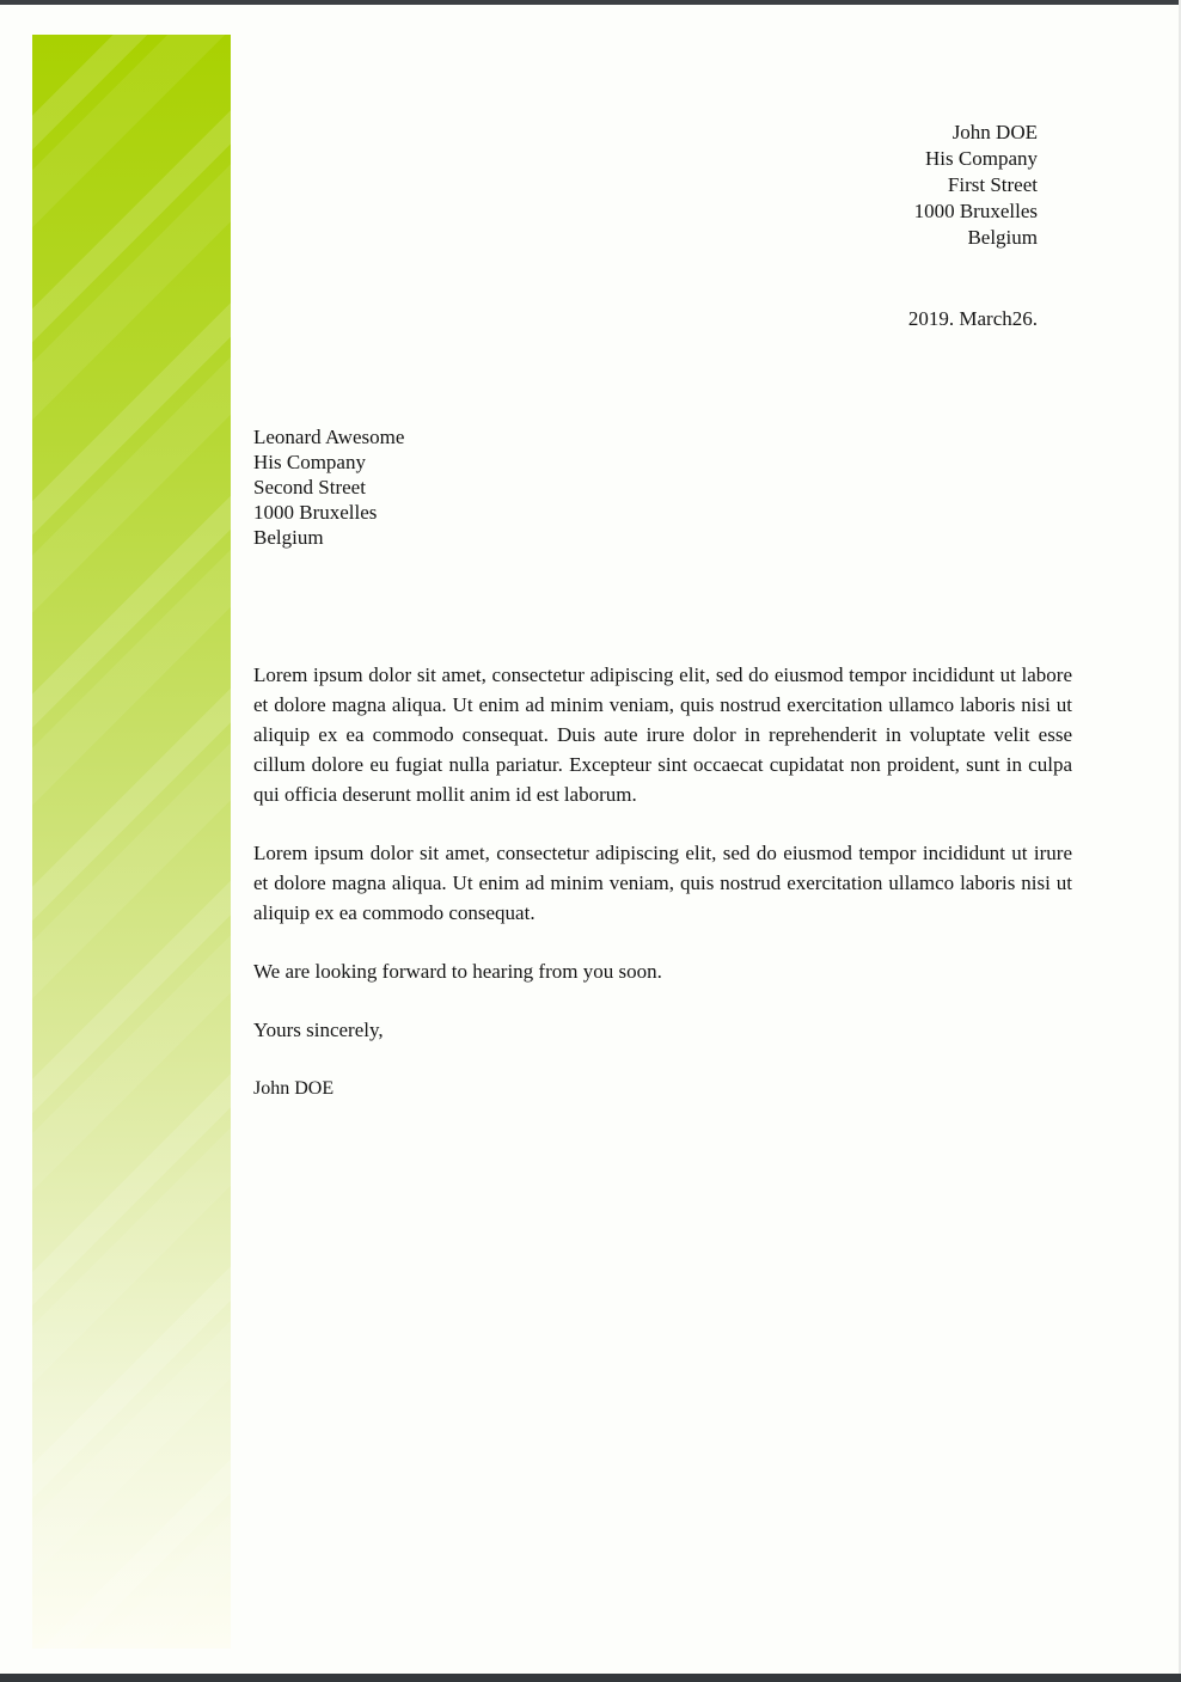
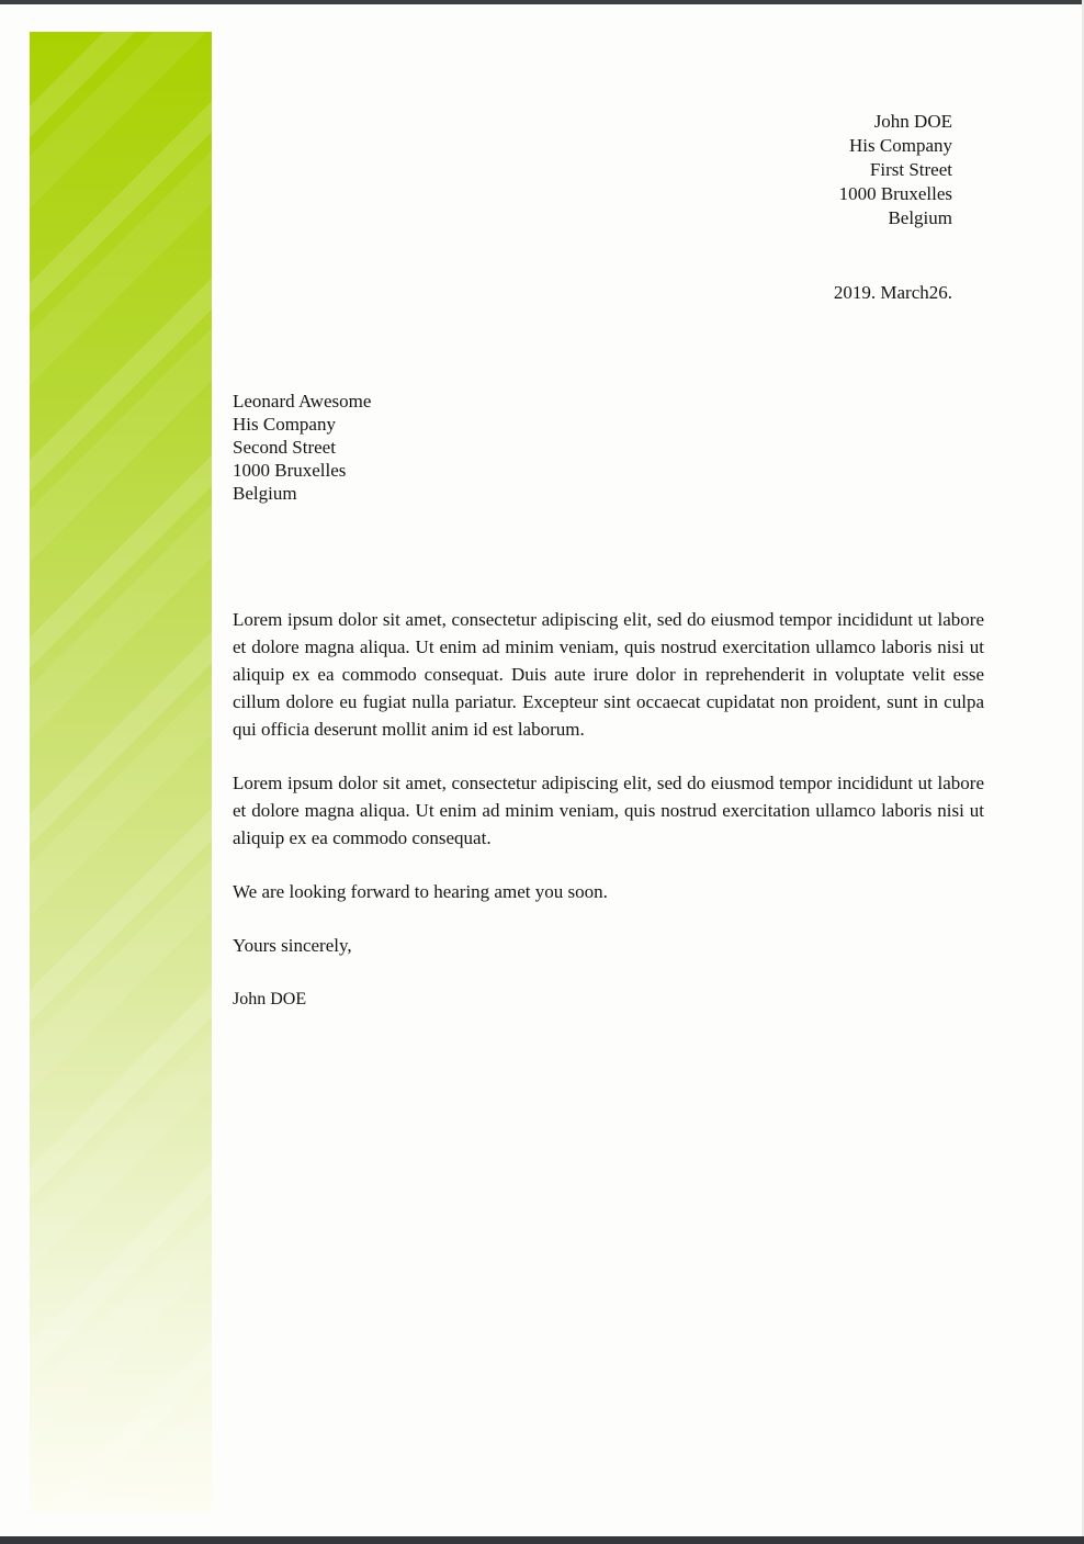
  John DOE
  His Company
  First Street
  1000 Bruxelles
  Belgium
  2019. March26.
  Leonard Awesome
  His Company
  Second Street
  1000 Bruxelles
  Belgium
  Lorem ipsum dolor sit amet, consectetur adipiscing elit, sed do eiusmod tempor incididunt ut labore et dolore magna aliqua. Ut enim ad minim veniam, quis nostrud exercitation ullamco laboris nisi ut aliquip ex ea commodo consequat. Duis aute irure dolor in reprehenderit in voluptate velit esse cillum dolore eu fugiat nulla pariatur. Excepteur sint occaecat cupidatat non proident, sunt in culpa qui officia deserunt mollit anim id est laborum.
- Lorem ipsum dolor sit amet, consectetur adipiscing elit, sed do eiusmod tempor incididunt ut irure et dolore magna aliqua. Ut enim ad minim veniam, quis nostrud exercitation ullamco laboris nisi ut aliquip ex ea commodo consequat.
+ Lorem ipsum dolor sit amet, consectetur adipiscing elit, sed do eiusmod tempor incididunt ut labore et dolore magna aliqua. Ut enim ad minim veniam, quis nostrud exercitation ullamco laboris nisi ut aliquip ex ea commodo consequat.
- We are looking forward to hearing from you soon.
+ We are looking forward to hearing amet you soon.
  Yours sincerely,
  John DOE
